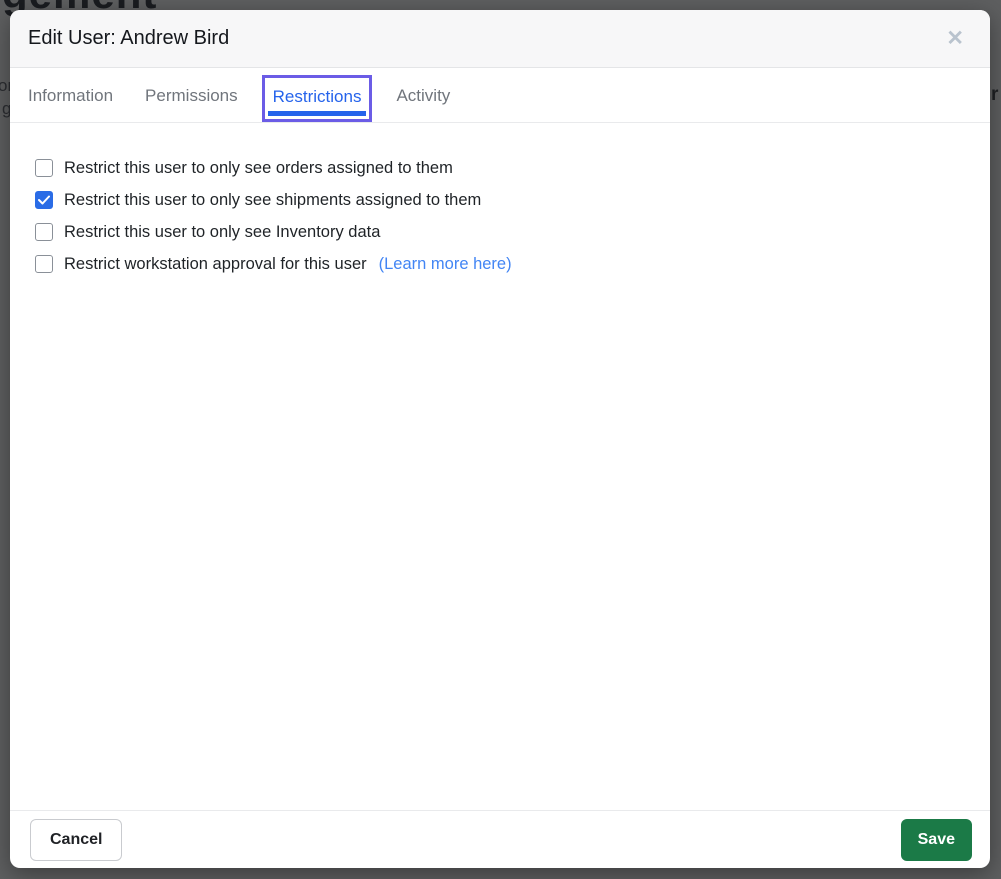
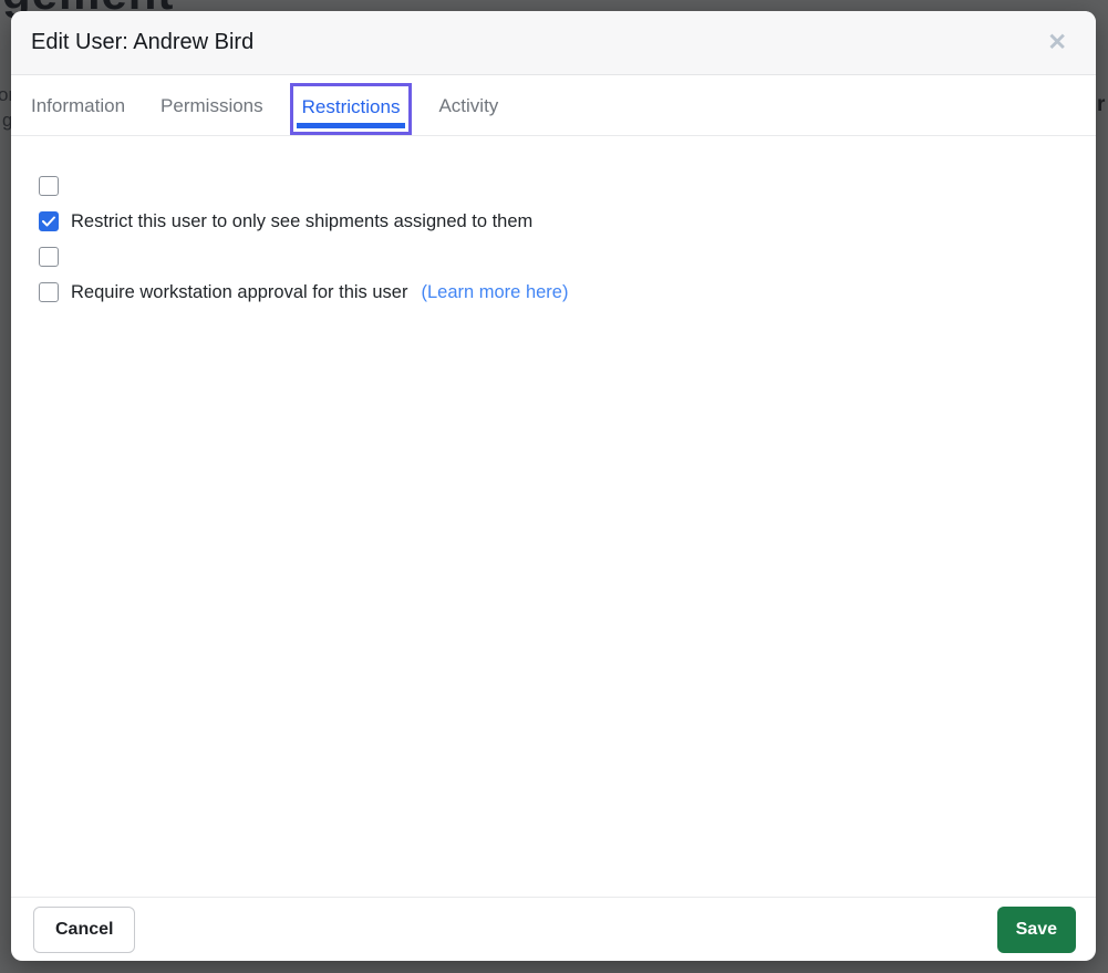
  g
  r
  Edit User: Andrew Bird
  ✕
  Information
  Permissions
  Restrictions
  Activity
- Restrict this user to only see orders assigned to them
  Restrict this user to only see shipments assigned to them
- Restrict this user to only see Inventory data
- Restrict workstation approval for this user
+ Require workstation approval for this user
  (Learn more here)
  Cancel
  Save
